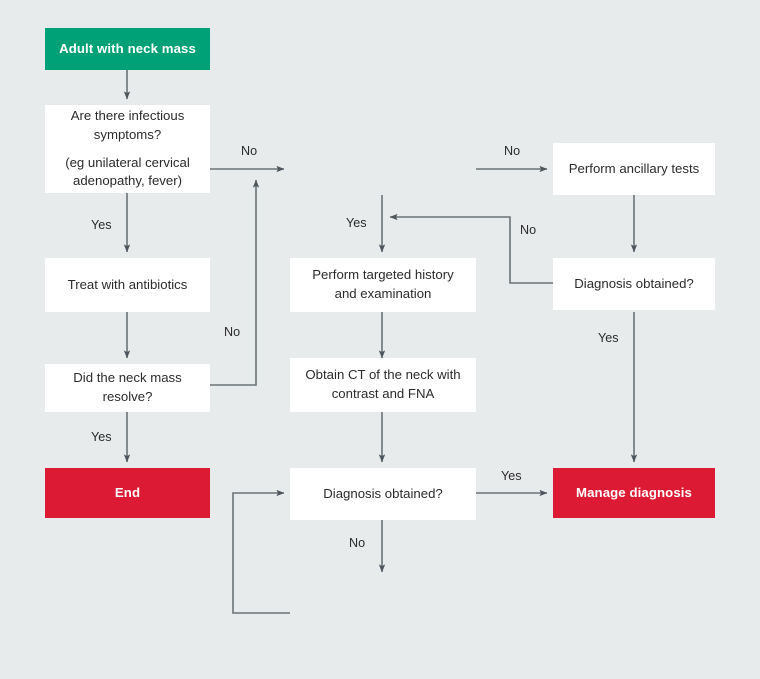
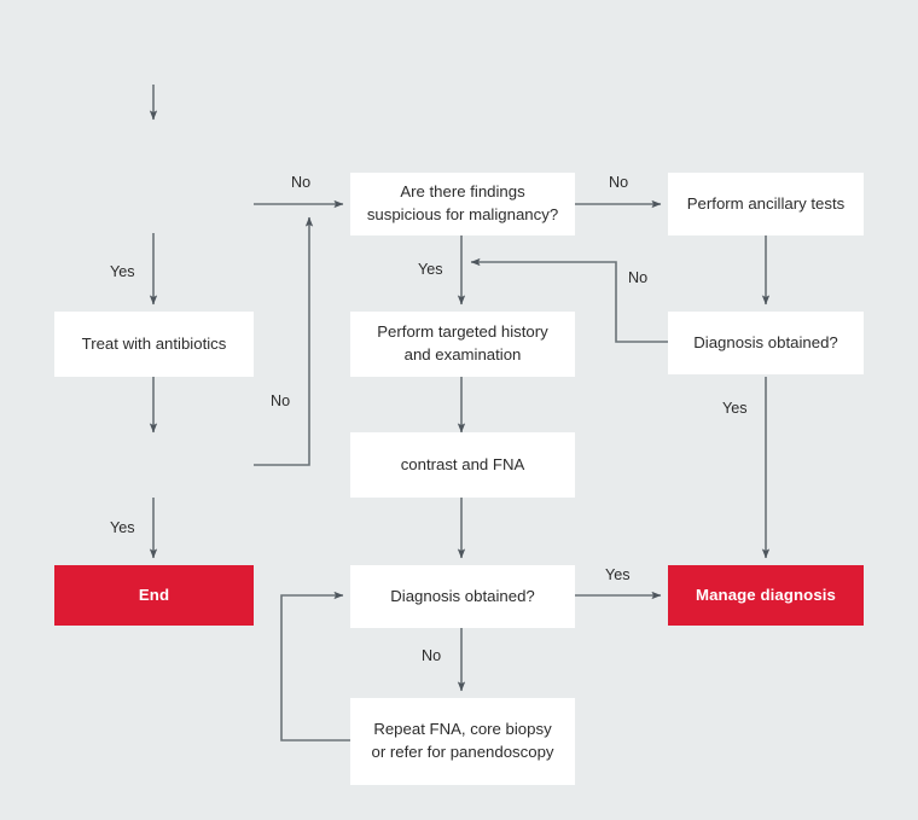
- Adult with neck mass
- Are there infectious
- symptoms?
- (eg unilateral cervical
- adenopathy, fever)
  Treat with antibiotics
- Did the neck mass
- resolve?
  End
+ Are there findings
+ suspicious for malignancy?
  Perform targeted history
  and examination
- Obtain CT of the neck with
  contrast and FNA
  Diagnosis obtained?
+ Repeat FNA, core biopsy
+ or refer for panendoscopy
  Perform ancillary tests
  Diagnosis obtained?
  Manage diagnosis
  No
  Yes
  No
  Yes
  No
  Yes
  No
  Yes
  Yes
  No
